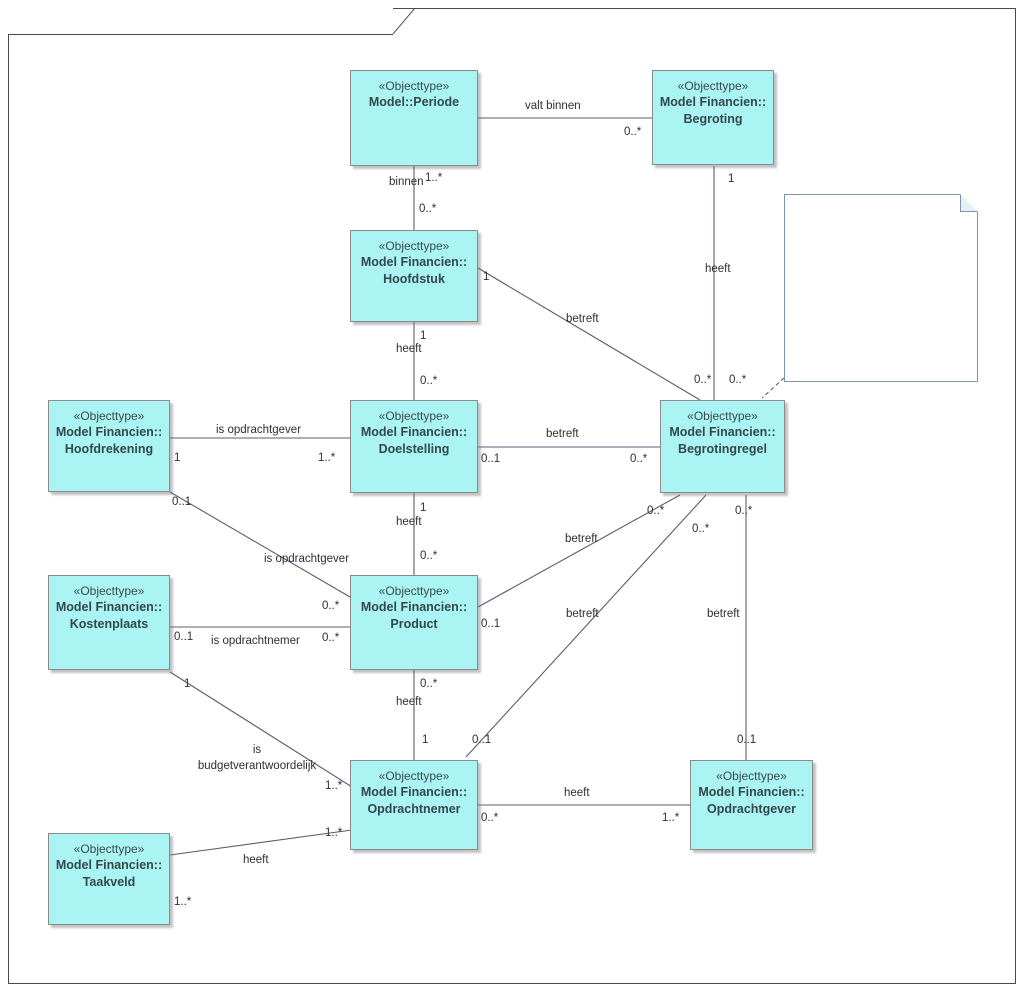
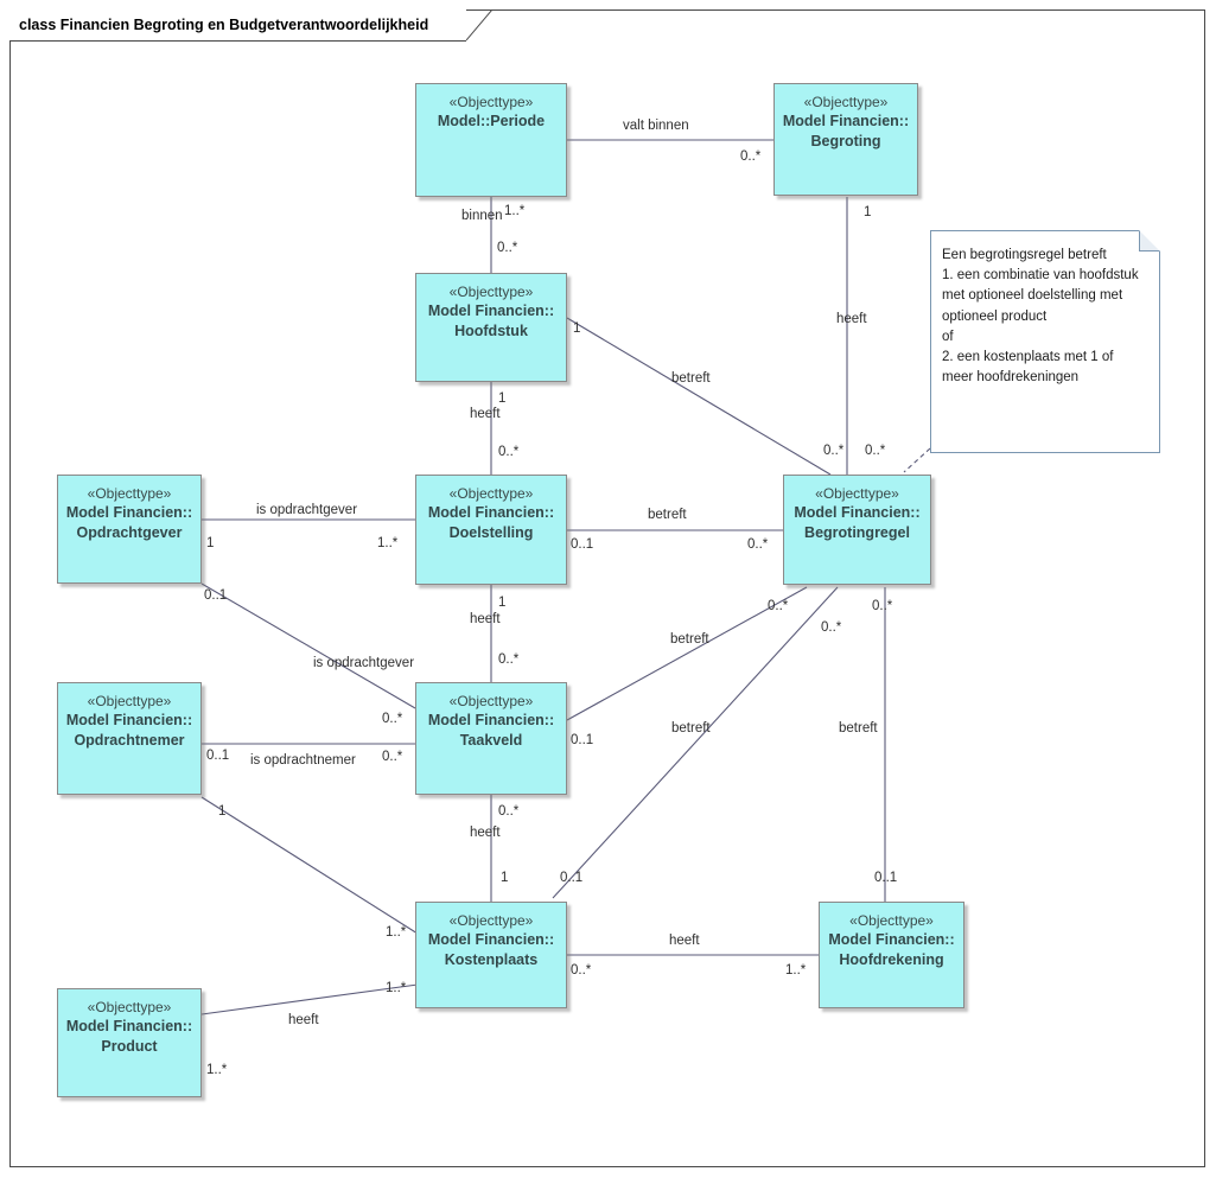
+ class Financien Begroting en Budgetverantwoordelijkheid
  «Objecttype»
  Model::Periode
  «Objecttype»
  Model Financien::
  Begroting
  «Objecttype»
  Model Financien::
  Hoofdstuk
  «Objecttype»
  Model Financien::
- Hoofdrekening
+ Opdrachtgever
  «Objecttype»
  Model Financien::
  Doelstelling
  «Objecttype»
  Model Financien::
  Begrotingregel
  «Objecttype»
  Model Financien::
- Kostenplaats
+ Opdrachtnemer
  «Objecttype»
  Model Financien::
- Product
+ Taakveld
  «Objecttype»
  Model Financien::
- Opdrachtnemer
+ Kostenplaats
  «Objecttype»
  Model Financien::
- Opdrachtgever
+ Hoofdrekening
  «Objecttype»
  Model Financien::
- Taakveld
+ Product
+ Een begrotingsregel betreft
+ 1. een combinatie van hoofdstuk met optioneel doelstelling met optioneel product
+ of
+ 2. een kostenplaats met 1 of meer hoofdrekeningen
  valt binnen
  0..*
  binnen
  1..*
  0..*
  1
  heeft
  0..*
  1
  betreft
  0..*
  1
  heeft
  0..*
  is opdrachtgever
  1
  1..*
  betreft
  0..1
  0..*
  1
  heeft
  0..*
  0..1
  is opdrachtgever
  0..*
  0..1
  is opdrachtnemer
  0..*
  0..1
  betreft
  0..*
  0..*
  heeft
  1
  0..1
  betreft
  0..*
  0..1
  betreft
  0..*
  1
- is
- budgetverantwoordelijk
  1..*
  1..*
  heeft
  1..*
  heeft
  0..*
  1..*
